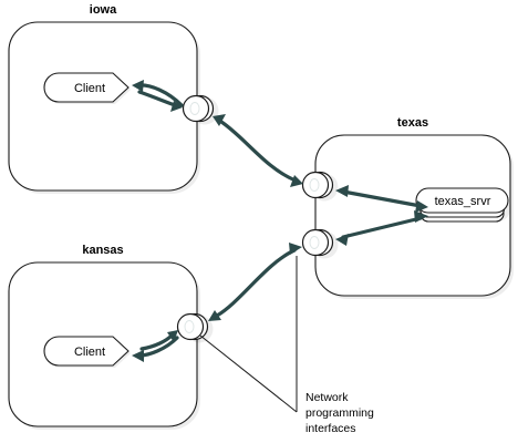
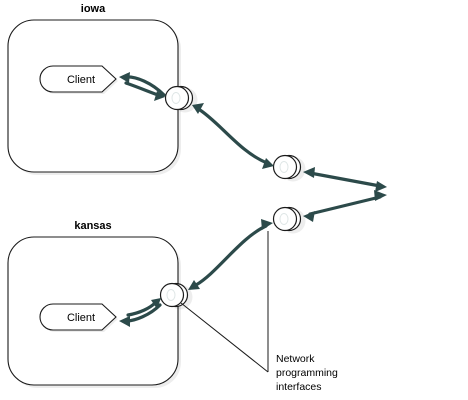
  iowa
  Client
  kansas
  Client
- texas
- texas_srvr
  Network
  programming
  interfaces
